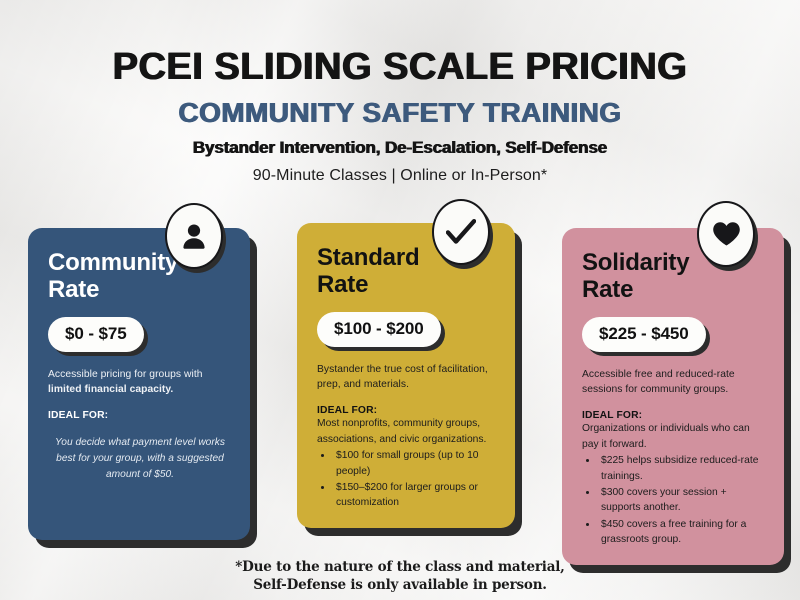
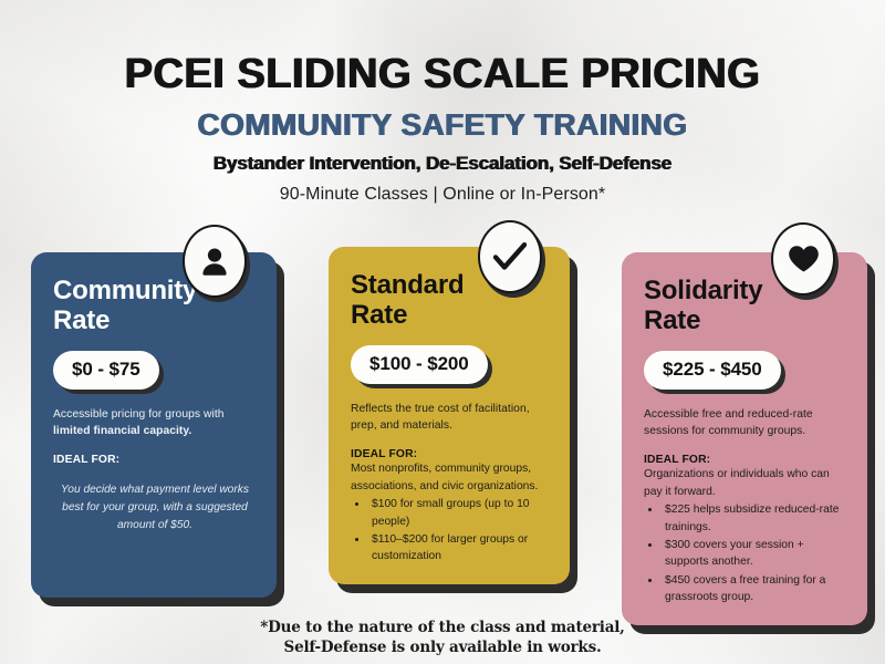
  PCEI SLIDING SCALE PRICING
  COMMUNITY SAFETY TRAINING
  Bystander Intervention, De-Escalation, Self-Defense
  90-Minute Classes | Online or In-Person*
  Community
  Rate
  $0 - $75
  Accessible pricing for groups with limited financial capacity.
  IDEAL FOR:
  You decide what payment level works best for your group, with a suggested amount of $50.
  Standard
  Rate
  $100 - $200
- Bystander the true cost of facilitation, prep, and materials.
+ Reflects the true cost of facilitation, prep, and materials.
  IDEAL FOR:
  Most nonprofits, community groups, associations, and civic organizations.
  $100 for small groups (up to 10 people)
- $150–$200 for larger groups or customization
+ $110–$200 for larger groups or customization
  Solidarity
  Rate
  $225 - $450
  Accessible free and reduced-rate sessions for community groups.
  IDEAL FOR:
  Organizations or individuals who can pay it forward.
  $225 helps subsidize reduced-rate trainings.
  $300 covers your session + supports another.
  $450 covers a free training for a grassroots group.
  *Due to the nature of the class and material,
- Self-Defense is only available in person.
+ Self-Defense is only available in works.
